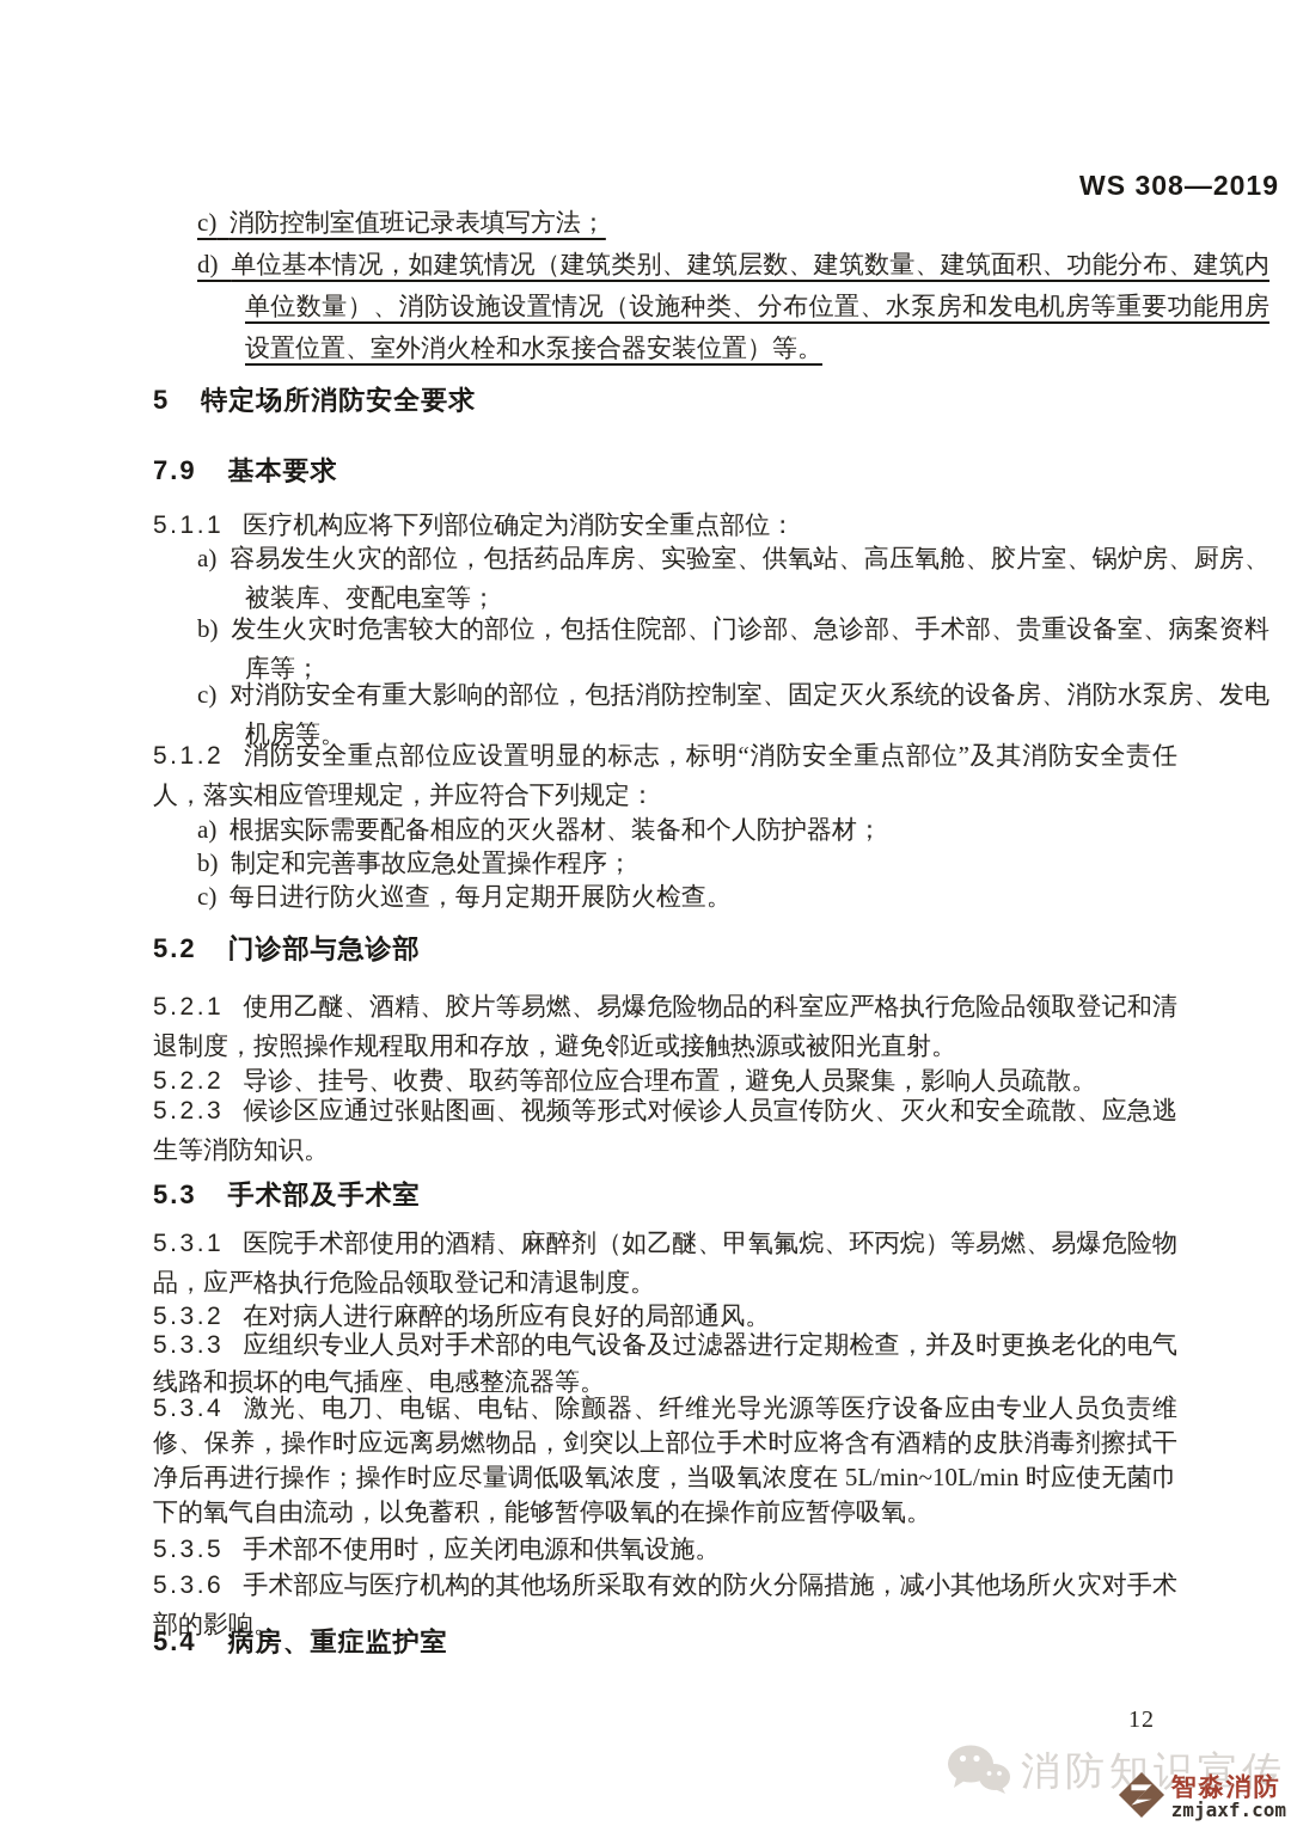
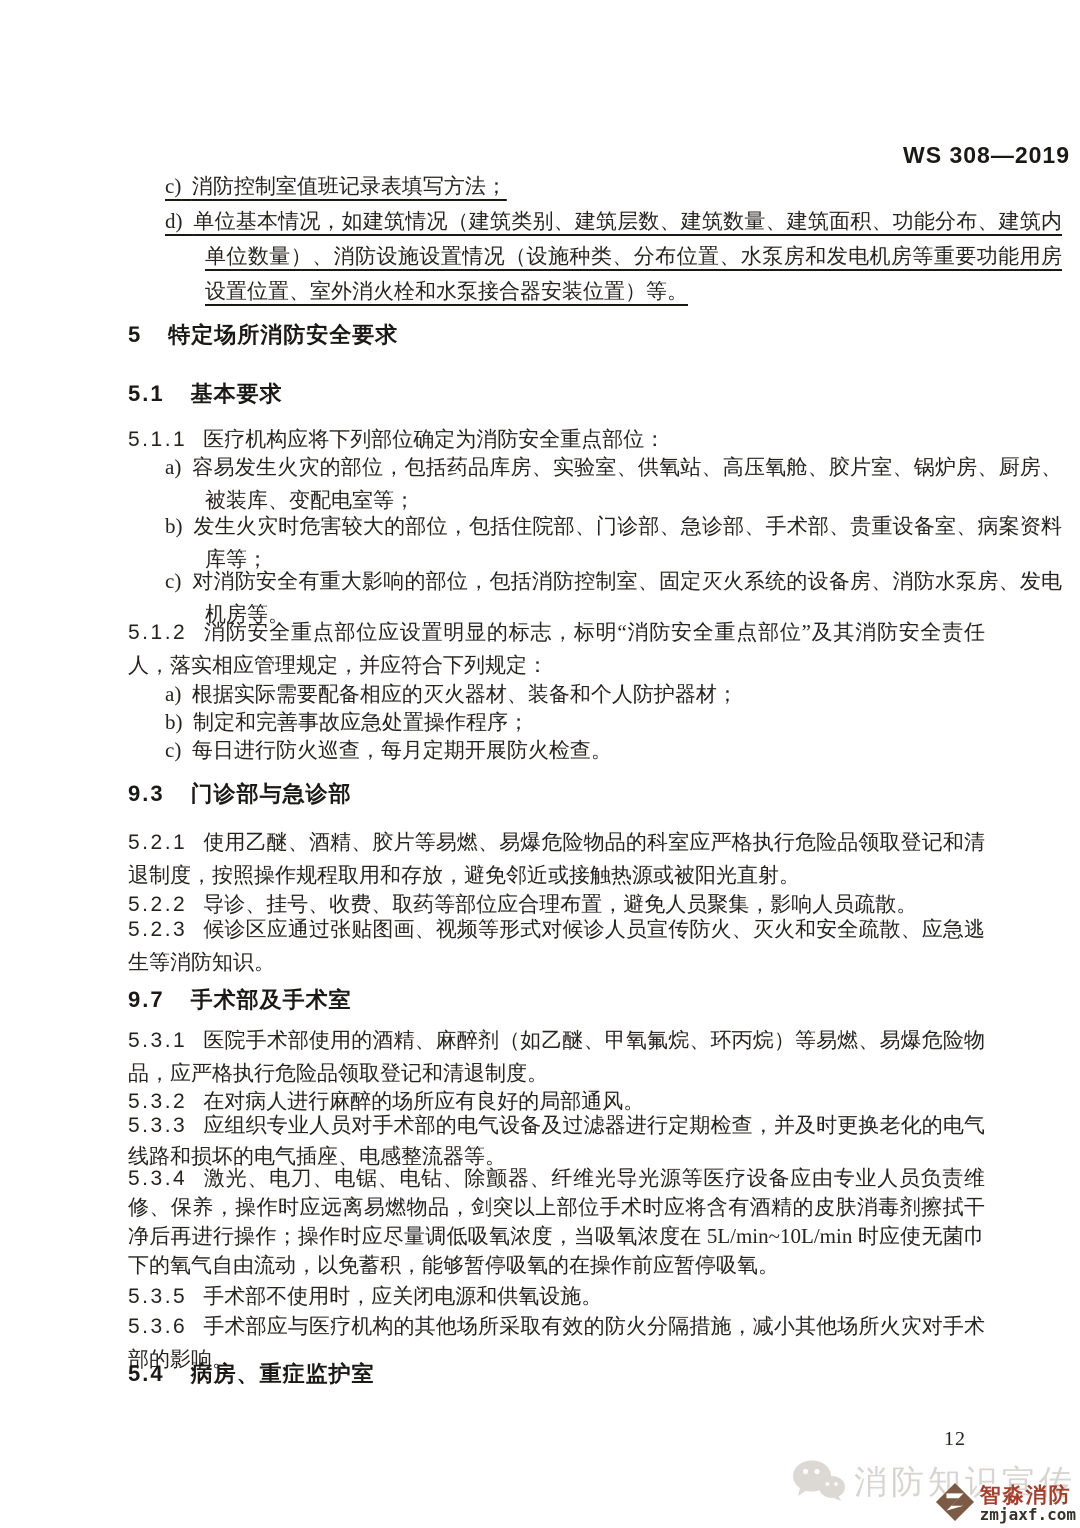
  WS 308—2019
  c) 消防控制室值班记录表填写方法；
  d) 单位基本情况，如建筑情况（建筑类别、建筑层数、建筑数量、建筑面积、功能分布、建筑内单位数量）、消防设施设置情况（设施种类、分布位置、水泵房和发电机房等重要功能用房设置位置、室外消火栓和水泵接合器安装位置）等。
  5 特定场所消防安全要求
- 7.9 基本要求
+ 5.1 基本要求
  5.1.1 医疗机构应将下列部位确定为消防安全重点部位：
  a) 容易发生火灾的部位，包括药品库房、实验室、供氧站、高压氧舱、胶片室、锅炉房、厨房、被装库、变配电室等；
  b) 发生火灾时危害较大的部位，包括住院部、门诊部、急诊部、手术部、贵重设备室、病案资料库等；
  c) 对消防安全有重大影响的部位，包括消防控制室、固定灭火系统的设备房、消防水泵房、发电机房等。
  5.1.2 消防安全重点部位应设置明显的标志，标明“消防安全重点部位”及其消防安全责任人，落实相应管理规定，并应符合下列规定：
  a) 根据实际需要配备相应的灭火器材、装备和个人防护器材；
  b) 制定和完善事故应急处置操作程序；
  c) 每日进行防火巡查，每月定期开展防火检查。
- 5.2 门诊部与急诊部
+ 9.3 门诊部与急诊部
  5.2.1 使用乙醚、酒精、胶片等易燃、易爆危险物品的科室应严格执行危险品领取登记和清退制度，按照操作规程取用和存放，避免邻近或接触热源或被阳光直射。
  5.2.2 导诊、挂号、收费、取药等部位应合理布置，避免人员聚集，影响人员疏散。
  5.2.3 候诊区应通过张贴图画、视频等形式对候诊人员宣传防火、灭火和安全疏散、应急逃生等消防知识。
- 5.3 手术部及手术室
+ 9.7 手术部及手术室
  5.3.1 医院手术部使用的酒精、麻醉剂（如乙醚、甲氧氟烷、环丙烷）等易燃、易爆危险物品，应严格执行危险品领取登记和清退制度。
  5.3.2 在对病人进行麻醉的场所应有良好的局部通风。
  5.3.3 应组织专业人员对手术部的电气设备及过滤器进行定期检查，并及时更换老化的电气线路和损坏的电气插座、电感整流器等。
  5.3.4 激光、电刀、电锯、电钻、除颤器、纤维光导光源等医疗设备应由专业人员负责维修、保养，操作时应远离易燃物品，剑突以上部位手术时应将含有酒精的皮肤消毒剂擦拭干净后再进行操作；操作时应尽量调低吸氧浓度，当吸氧浓度在 5L/min~10L/min 时应使无菌巾下的氧气自由流动，以免蓄积，能够暂停吸氧的在操作前应暂停吸氧。
  5.3.5 手术部不使用时，应关闭电源和供氧设施。
  5.3.6 手术部应与医疗机构的其他场所采取有效的防火分隔措施，减小其他场所火灾对手术部的影响。
  5.4 病房、重症监护室
  12
  消防知识宣传
  智淼消防
  zmjaxf.com
